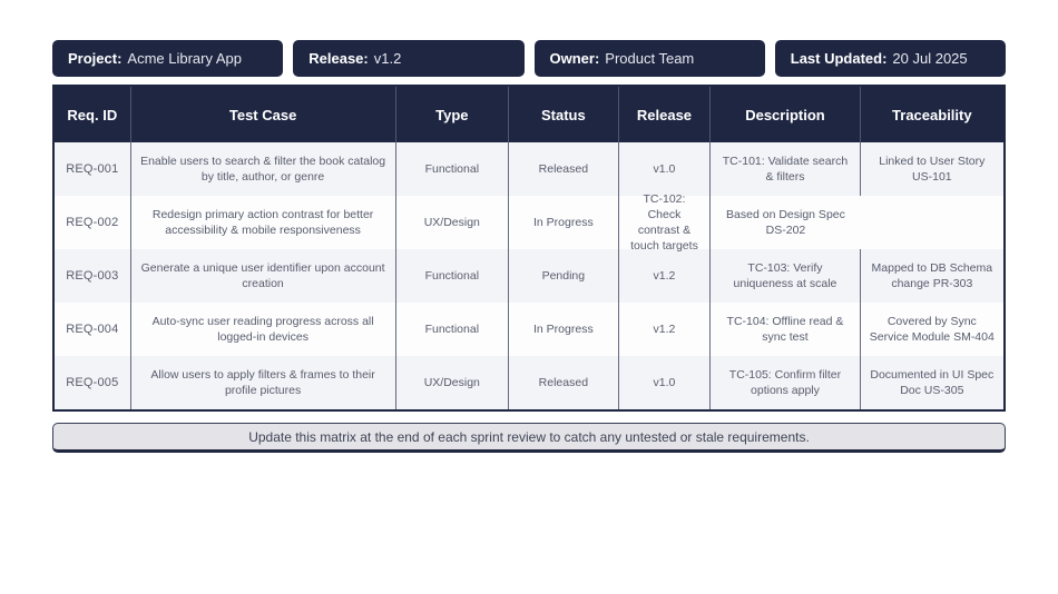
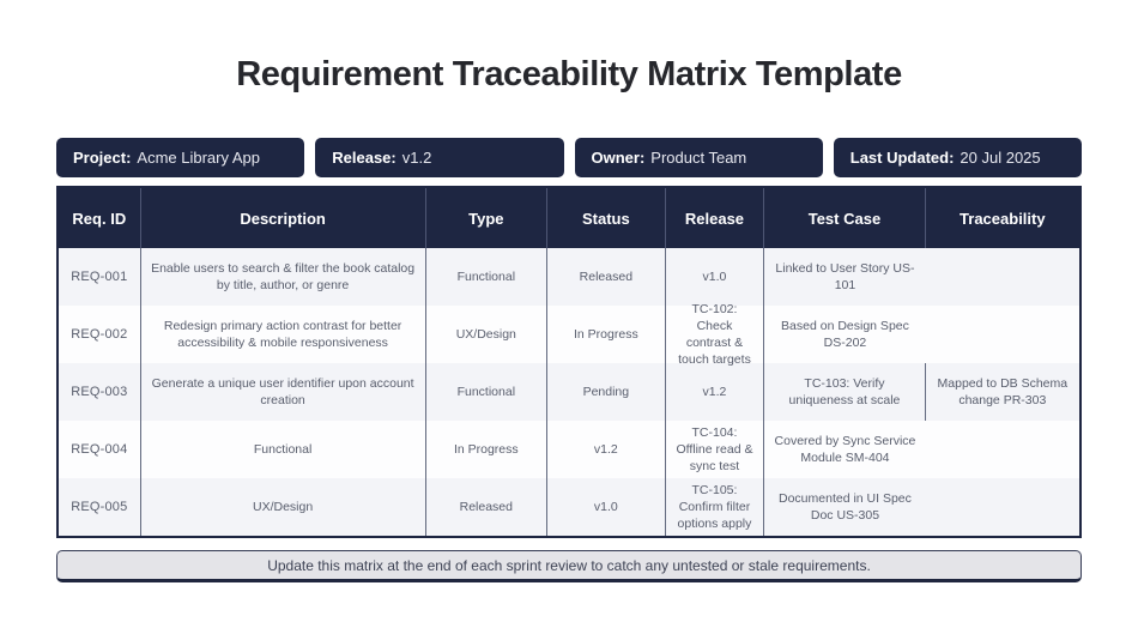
+ Requirement Traceability Matrix Template
  Project:
  Acme Library App
  Release:
  v1.2
  Owner:
  Product Team
  Last Updated:
  20 Jul 2025
  Req. ID
- Test Case
+ Description
  Type
  Status
  Release
- Description
+ Test Case
  Traceability
  REQ-001
  Enable users to search & filter the book catalog by title, author, or genre
  Functional
  Released
  v1.0
- TC-101: Validate search & filters
  Linked to User Story US-101
  REQ-002
  Redesign primary action contrast for better accessibility & mobile responsiveness
  UX/Design
  In Progress
  TC-102: Check contrast & touch targets
  Based on Design Spec DS-202
  REQ-003
  Generate a unique user identifier upon account creation
  Functional
  Pending
  v1.2
  TC-103: Verify uniqueness at scale
  Mapped to DB Schema change PR-303
  REQ-004
- Auto-sync user reading progress across all logged-in devices
  Functional
  In Progress
  v1.2
  TC-104: Offline read & sync test
  Covered by Sync Service Module SM-404
  REQ-005
- Allow users to apply filters & frames to their profile pictures
  UX/Design
  Released
  v1.0
  TC-105: Confirm filter options apply
  Documented in UI Spec Doc US-305
  Update this matrix at the end of each sprint review to catch any untested or stale requirements.
